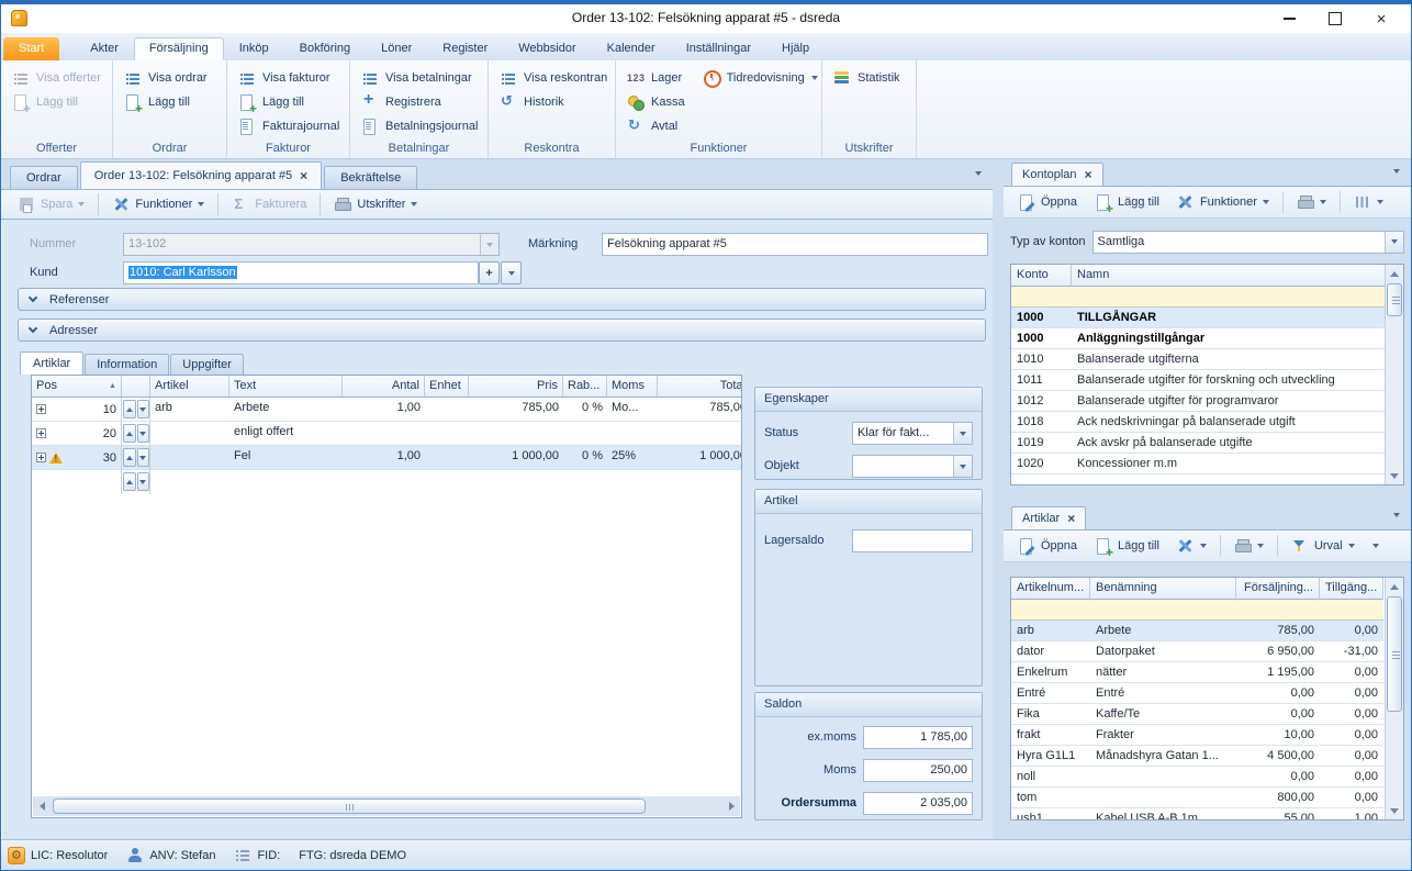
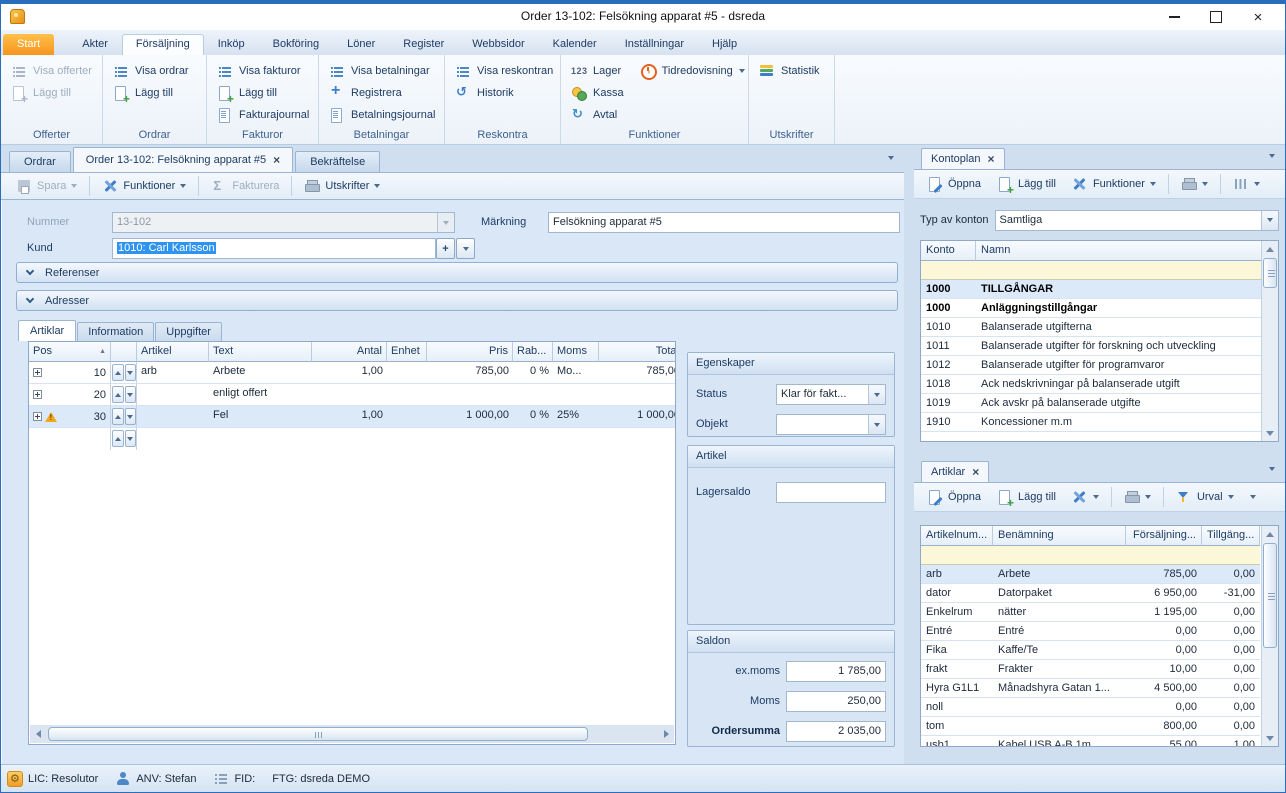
  Order 13-102: Felsökning apparat #5 - dsreda
  ×
  Start
  Akter
  Försäljning
  Inköp
  Bokföring
  Löner
  Register
  Webbsidor
  Kalender
  Inställningar
  Hjälp
  Visa offerter
  Lägg till
  Offerter
  Visa ordrar
  Lägg till
  Ordrar
  Visa fakturor
  Lägg till
  Fakturajournal
  Fakturor
  Visa betalningar
  Registrera
  Betalningsjournal
  Betalningar
  Visa reskontran
  Historik
  Reskontra
  Lager
  Kassa
  Avtal
  Tidredovisning
  Funktioner
  Statistik
  Utskrifter
  Ordrar
  Order 13-102: Felsökning apparat #5
  ×
  Bekräftelse
  Spara
  Funktioner
  Fakturera
  Utskrifter
  Nummer
  13-102
  Märkning
  Felsökning apparat #5
  Kund
  1010: Carl Karlsson
  +
  Referenser
  Adresser
  Artiklar
  Information
  Uppgifter
  Pos
  Artikel
  Text
  Antal
  Enhet
  Pris
  Rab...
  Moms
  Tota
  10
  arb
  Arbete
  1,00
  785,00
  0 %
  Mo...
  785,0
  20
  enligt offert
  30
  Fel
  1,00
  1 000,00
  0 %
  25%
  1 000,0
  Egenskaper
  Status
  Klar för fakt...
  Objekt
  Artikel
  Lagersaldo
  Saldon
  ex.moms
  1 785,00
  Moms
  250,00
  Ordersumma
  2 035,00
  Kontoplan
  ×
  Öppna
  Lägg till
  Funktioner
  Typ av konton
  Samtliga
  Konto
  Namn
  1000
  TILLGÅNGAR
  1000
  Anläggningstillgångar
  1010
  Balanserade utgifterna
  1011
  Balanserade utgifter för forskning och utveckling
  1012
  Balanserade utgifter för programvaror
  1018
  Ack nedskrivningar på balanserade utgift
  1019
  Ack avskr på balanserade utgifte
- 1020
+ 1910
  Koncessioner m.m
  Artiklar
  ×
  Öppna
  Lägg till
  Urval
  Artikelnum...
  Benämning
  Försäljning...
  Tillgäng...
  arb
  Arbete
  785,00
  0,00
  dator
  Datorpaket
  6 950,00
  -31,00
  Enkelrum
  nätter
  1 195,00
  0,00
  Entré
  Entré
  0,00
  0,00
  Fika
  Kaffe/Te
  0,00
  0,00
  frakt
  Frakter
  10,00
  0,00
  Hyra G1L1
  Månadshyra Gatan 1...
  4 500,00
  0,00
  noll
  0,00
  0,00
  tom
  800,00
  0,00
  usb1
  Kabel USB A-B 1m
  55,00
  1,00
  LIC: Resolutor
  ANV: Stefan
  FID:
  FTG: dsreda DEMO
